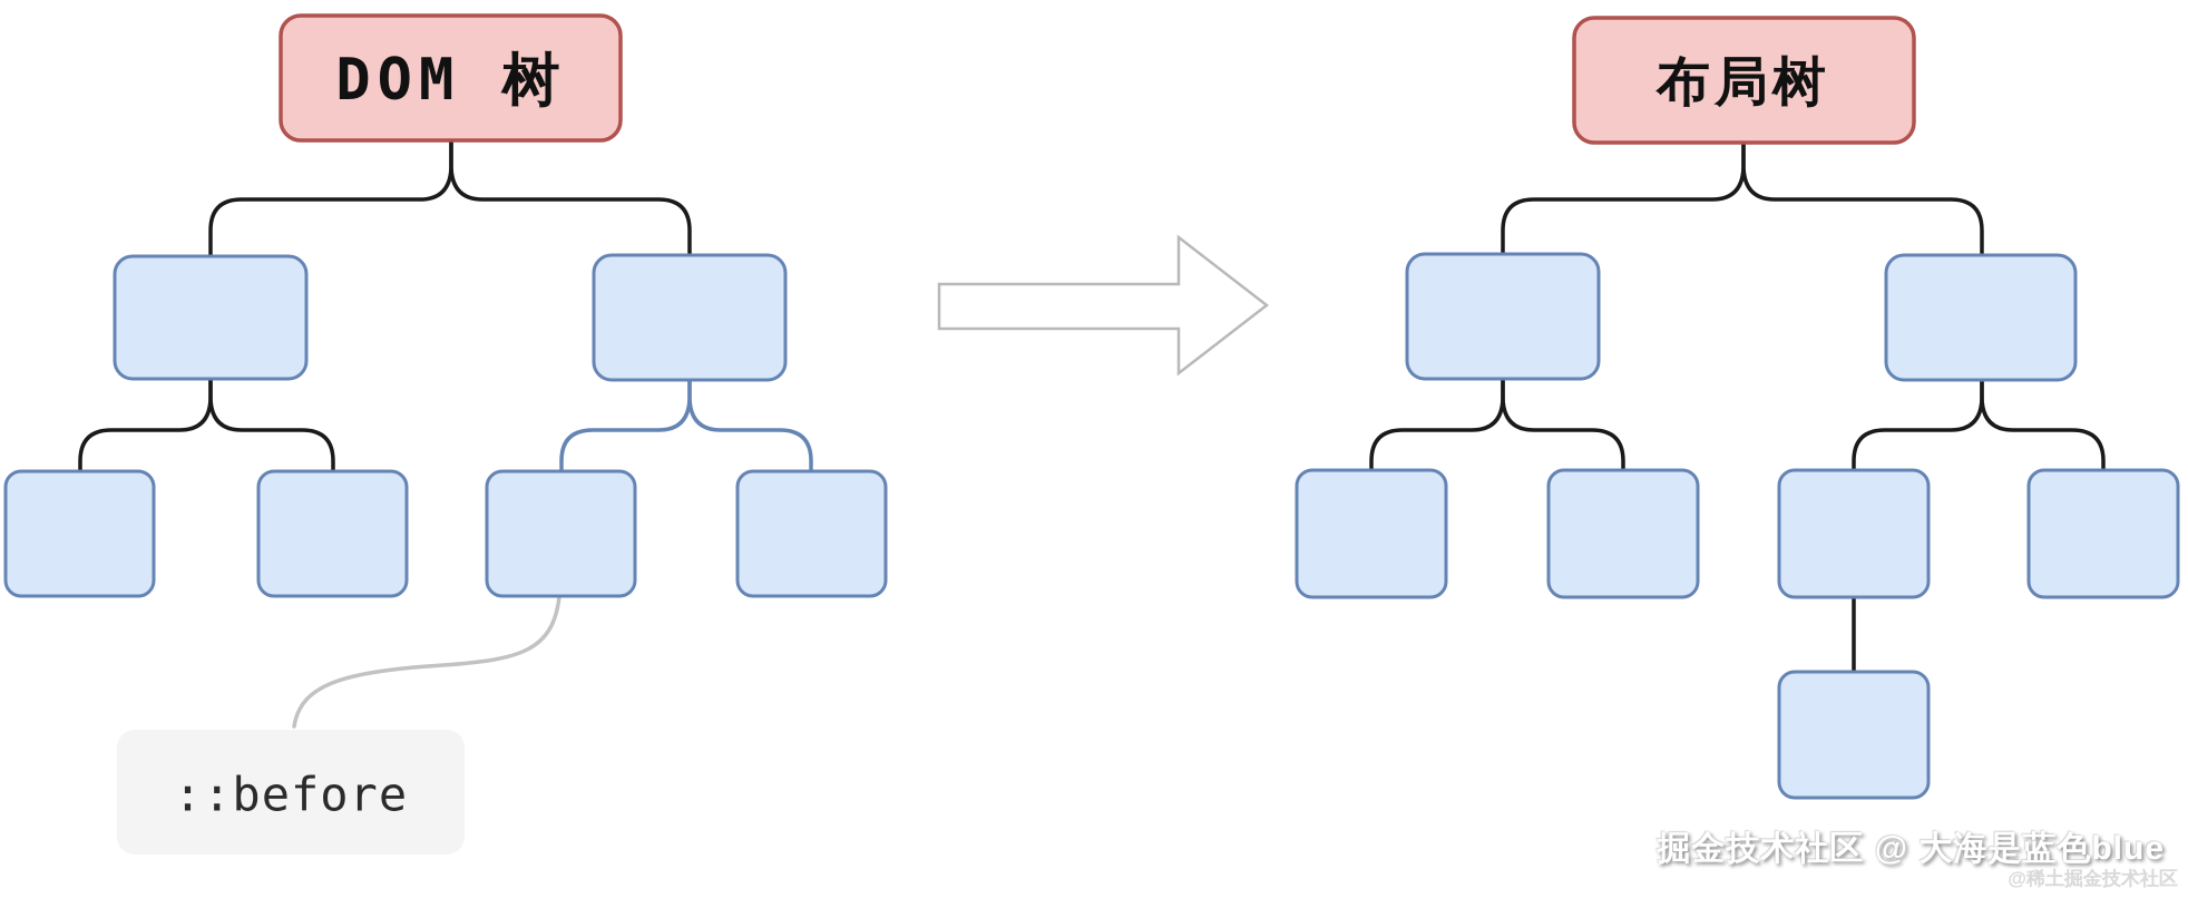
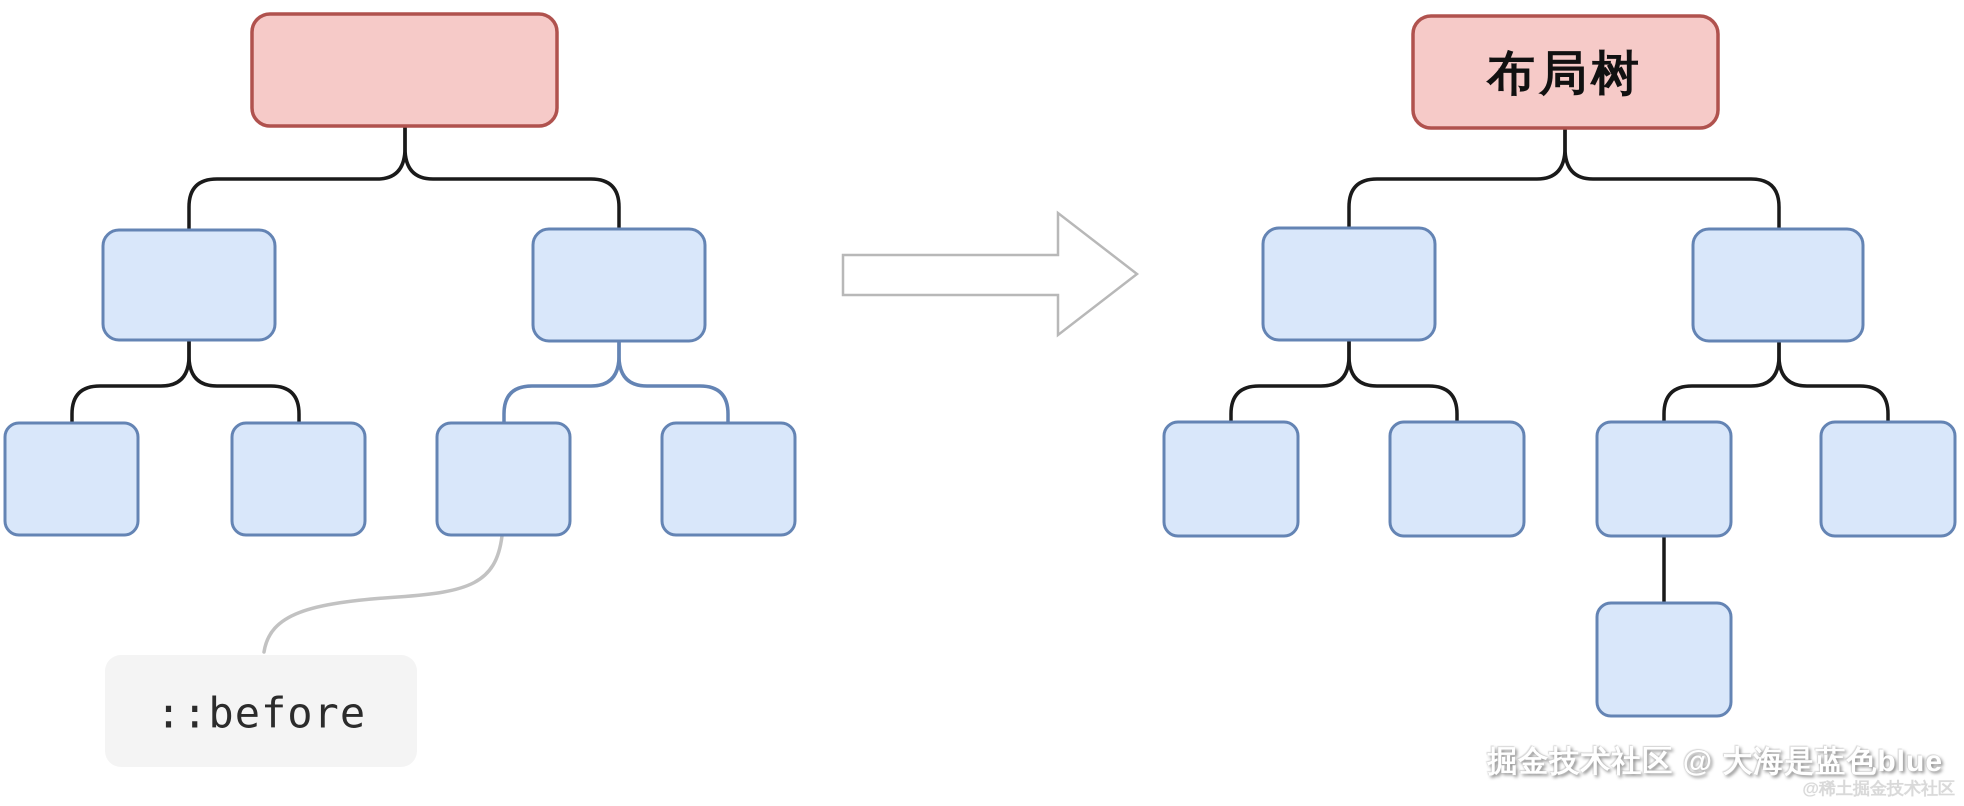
- DOM 树
  ::before
  布局树
  掘金技术社区 @ 大海是蓝色blue
  @稀土掘金技术社区
